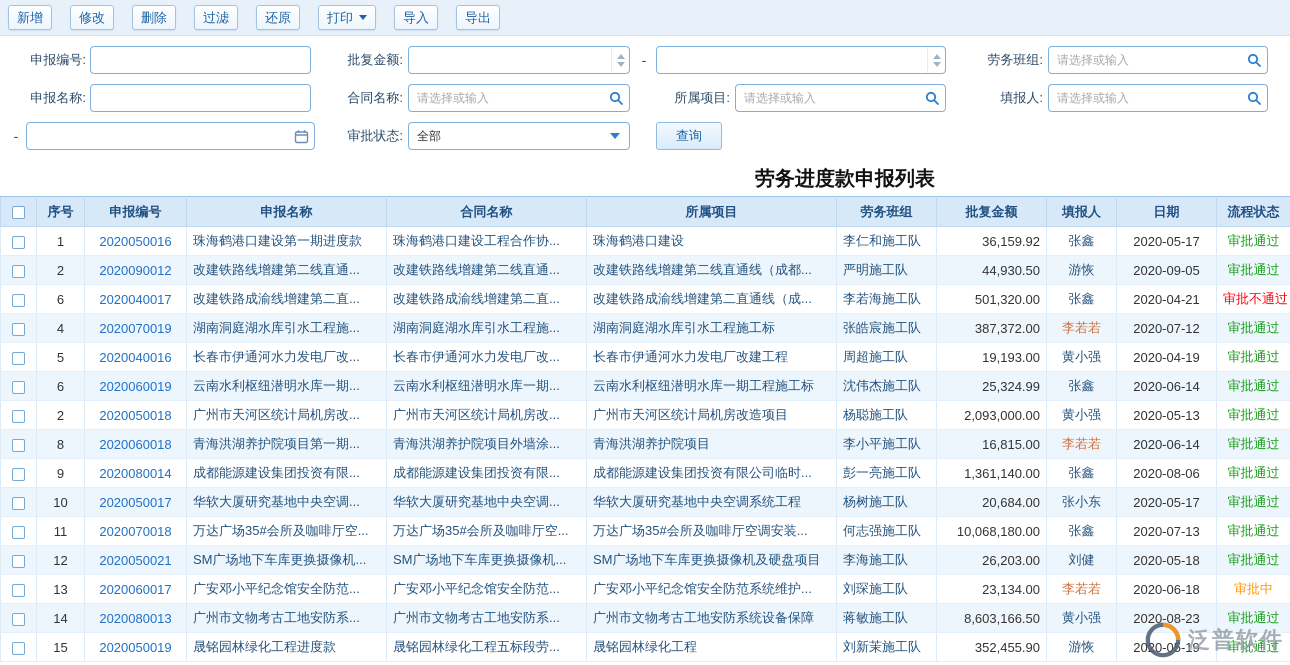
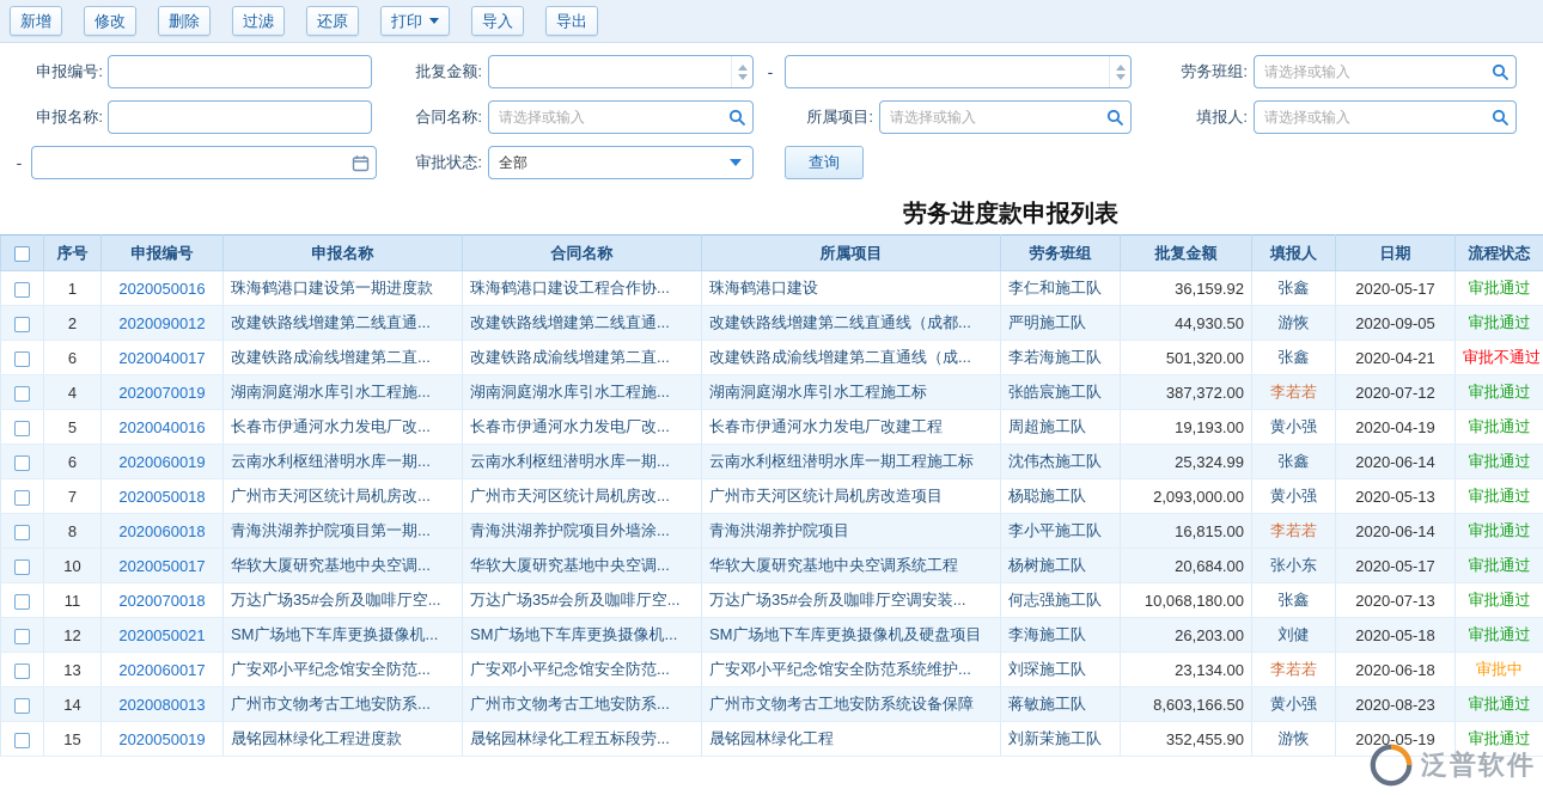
  新增
  修改
  删除
  过滤
  还原
  打印
  导入
  导出
  申报编号:
  批复金额:
  -
  劳务班组:
  请选择或输入
  申报名称:
  合同名称:
  请选择或输入
  所属项目:
  请选择或输入
  填报人:
  请选择或输入
  -
  审批状态:
  全部
  查询
  劳务进度款申报列表
  	序号	申报编号	申报名称	合同名称	所属项目	劳务班组	批复金额	填报人	日期	流程状态
  	1	2020050016	珠海鹤港口建设第一期进度款	珠海鹤港口建设工程合作协...	珠海鹤港口建设	李仁和施工队	36,159.92	张鑫	2020-05-17	审批通过
  	2	2020090012	改建铁路线增建第二线直通...	改建铁路线增建第二线直通...	改建铁路线增建第二线直通线（成都...	严明施工队	44,930.50	游恢	2020-09-05	审批通过
  	6	2020040017	改建铁路成渝线增建第二直...	改建铁路成渝线增建第二直...	改建铁路成渝线增建第二直通线（成...	李若海施工队	501,320.00	张鑫	2020-04-21	审批不通过
  	4	2020070019	湖南洞庭湖水库引水工程施...	湖南洞庭湖水库引水工程施...	湖南洞庭湖水库引水工程施工标	张皓宸施工队	387,372.00	李若若	2020-07-12	审批通过
  	5	2020040016	长春市伊通河水力发电厂改...	长春市伊通河水力发电厂改...	长春市伊通河水力发电厂改建工程	周超施工队	19,193.00	黄小强	2020-04-19	审批通过
  	6	2020060019	云南水利枢纽潜明水库一期...	云南水利枢纽潜明水库一期...	云南水利枢纽潜明水库一期工程施工标	沈伟杰施工队	25,324.99	张鑫	2020-06-14	审批通过
- 	2	2020050018	广州市天河区统计局机房改...	广州市天河区统计局机房改...	广州市天河区统计局机房改造项目	杨聪施工队	2,093,000.00	黄小强	2020-05-13	审批通过
+ 	7	2020050018	广州市天河区统计局机房改...	广州市天河区统计局机房改...	广州市天河区统计局机房改造项目	杨聪施工队	2,093,000.00	黄小强	2020-05-13	审批通过
  	8	2020060018	青海洪湖养护院项目第一期...	青海洪湖养护院项目外墙涂...	青海洪湖养护院项目	李小平施工队	16,815.00	李若若	2020-06-14	审批通过
- 	9	2020080014	成都能源建设集团投资有限...	成都能源建设集团投资有限...	成都能源建设集团投资有限公司临时...	彭一亮施工队	1,361,140.00	张鑫	2020-08-06	审批通过
  	10	2020050017	华软大厦研究基地中央空调...	华软大厦研究基地中央空调...	华软大厦研究基地中央空调系统工程	杨树施工队	20,684.00	张小东	2020-05-17	审批通过
  	11	2020070018	万达广场35#会所及咖啡厅空...	万达广场35#会所及咖啡厅空...	万达广场35#会所及咖啡厅空调安装...	何志强施工队	10,068,180.00	张鑫	2020-07-13	审批通过
  	12	2020050021	SM广场地下车库更换摄像机...	SM广场地下车库更换摄像机...	SM广场地下车库更换摄像机及硬盘项目	李海施工队	26,203.00	刘健	2020-05-18	审批通过
  	13	2020060017	广安邓小平纪念馆安全防范...	广安邓小平纪念馆安全防范...	广安邓小平纪念馆安全防范系统维护...	刘琛施工队	23,134.00	李若若	2020-06-18	审批中
  	14	2020080013	广州市文物考古工地安防系...	广州市文物考古工地安防系...	广州市文物考古工地安防系统设备保障	蒋敏施工队	8,603,166.50	黄小强	2020-08-23	审批通过
  	15	2020050019	晟铭园林绿化工程进度款	晟铭园林绿化工程五标段劳...	晟铭园林绿化工程	刘新茉施工队	352,455.90	游恢	2020-05-19	审批通过
  泛普软件
